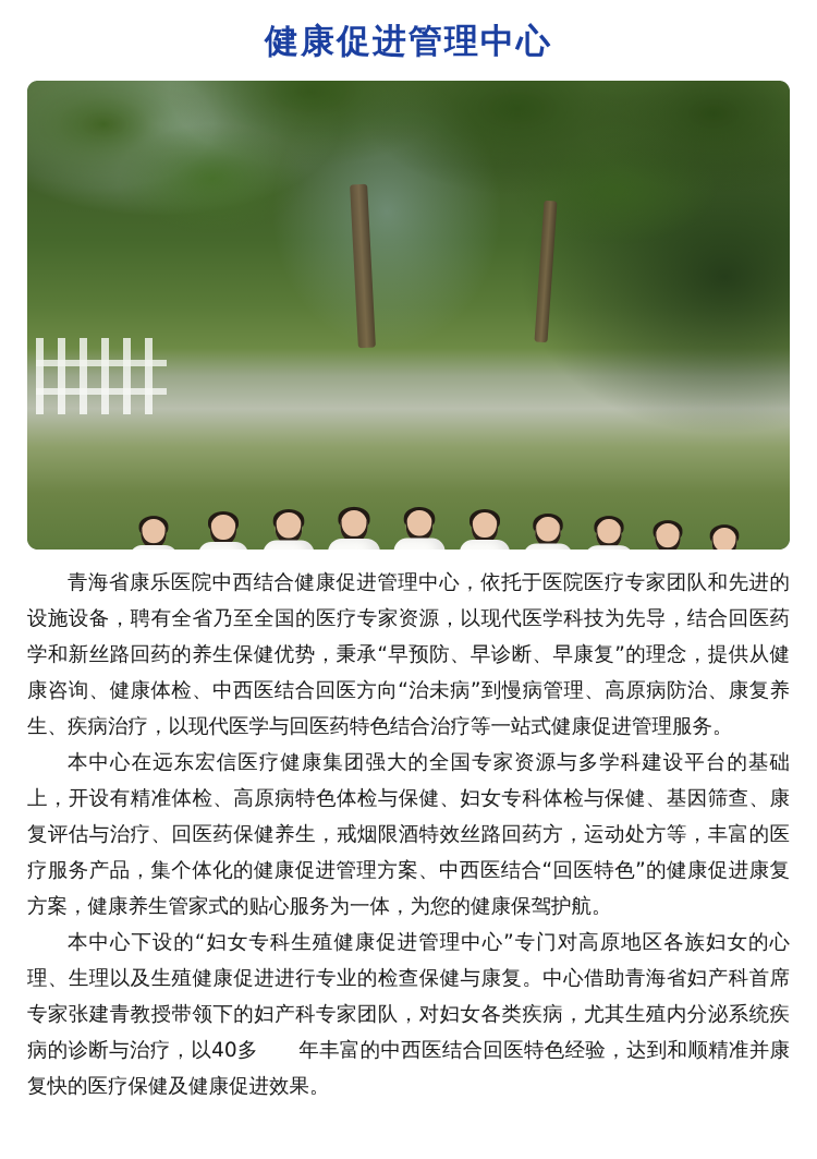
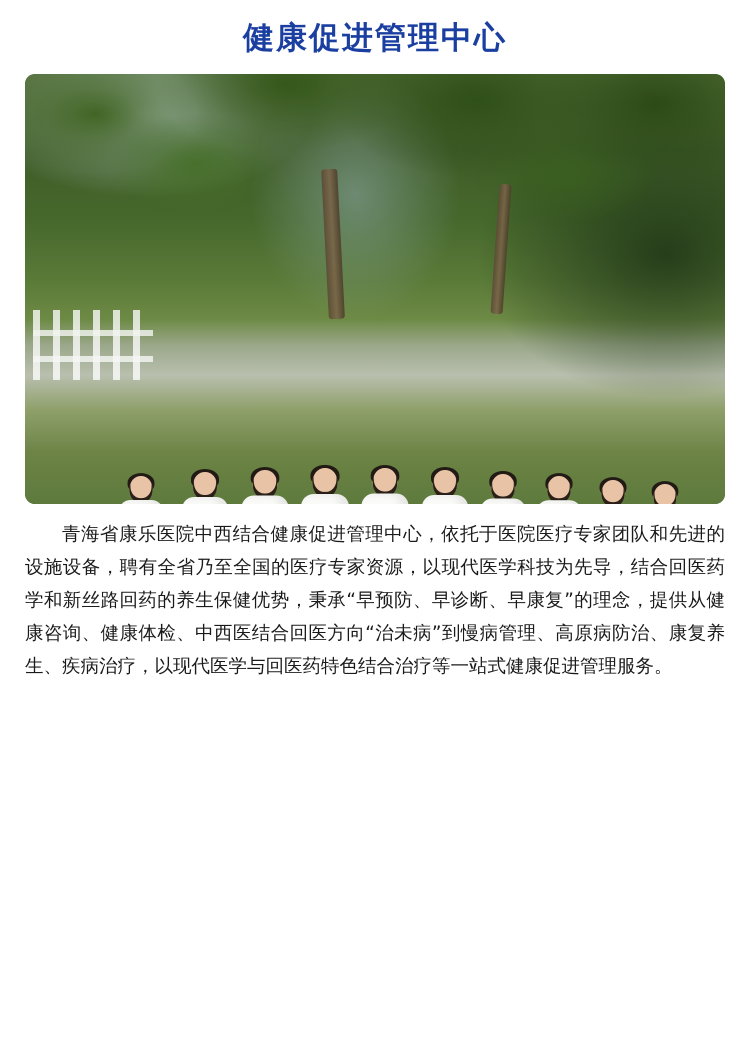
  健康促进管理中心
  青海省康乐医院中西结合健康促进管理中心，依托于医院医疗专家团队和先进的设施设备，聘有全省乃至全国的医疗专家资源，以现代医学科技为先导，结合回医药学和新丝路回药的养生保健优势，秉承“早预防、早诊断、早康复”的理念，提供从健康咨询、健康体检、中西医结合回医方向“治未病”到慢病管理、高原病防治、康复养生、疾病治疗，以现代医学与回医药特色结合治疗等一站式健康促进管理服务。
- 本中心在远东宏信医疗健康集团强大的全国专家资源与多学科建设平台的基础上，开设有精准体检、高原病特色体检与保健、妇女专科体检与保健、基因筛查、康复评估与治疗、回医药保健养生，戒烟限酒特效丝路回药方，运动处方等，丰富的医疗服务产品，集个体化的健康促进管理方案、中西医结合“回医特色”的健康促进康复方案，健康养生管家式的贴心服务为一体，为您的健康保驾护航。
- 本中心下设的“妇女专科生殖健康促进管理中心”专门对高原地区各族妇女的心理、生理以及生殖健康促进进行专业的检查保健与康复。中心借助青海省妇产科首席专家张建青教授带领下的妇产科专家团队，对妇女各类疾病，尤其生殖内分泌系统疾病的诊断与治疗，以40多 年丰富的中西医结合回医特色经验，达到和顺精准并康复快的医疗保健及健康促进效果。
